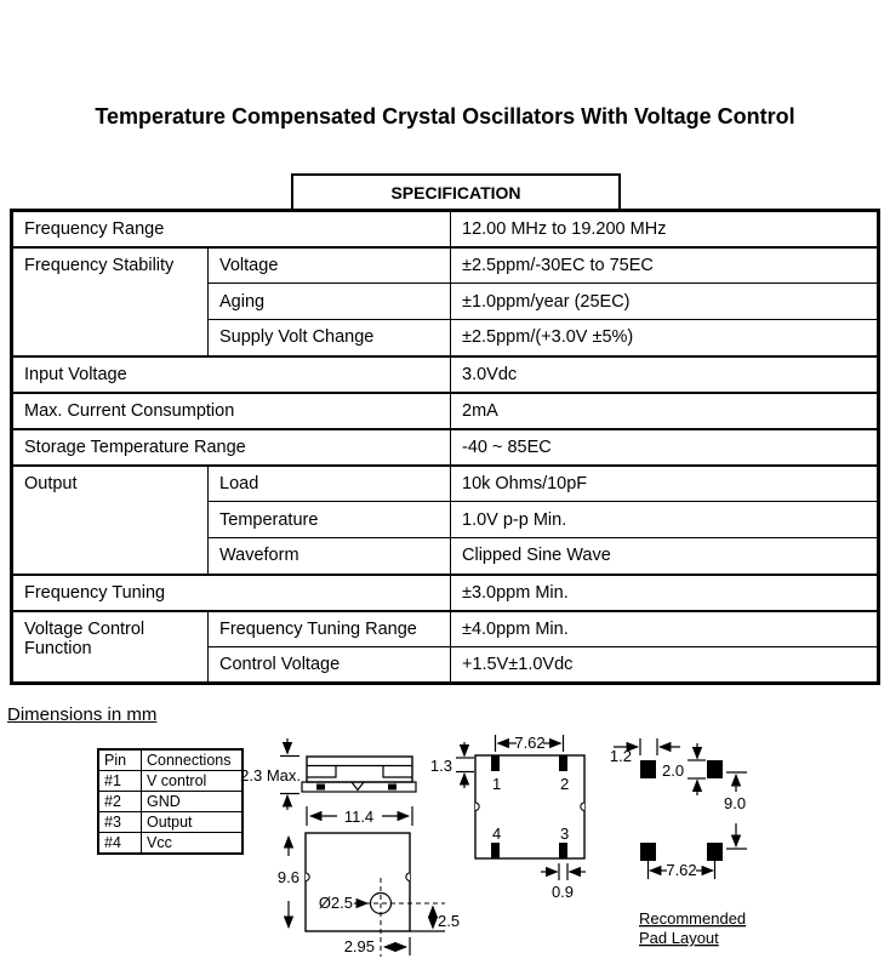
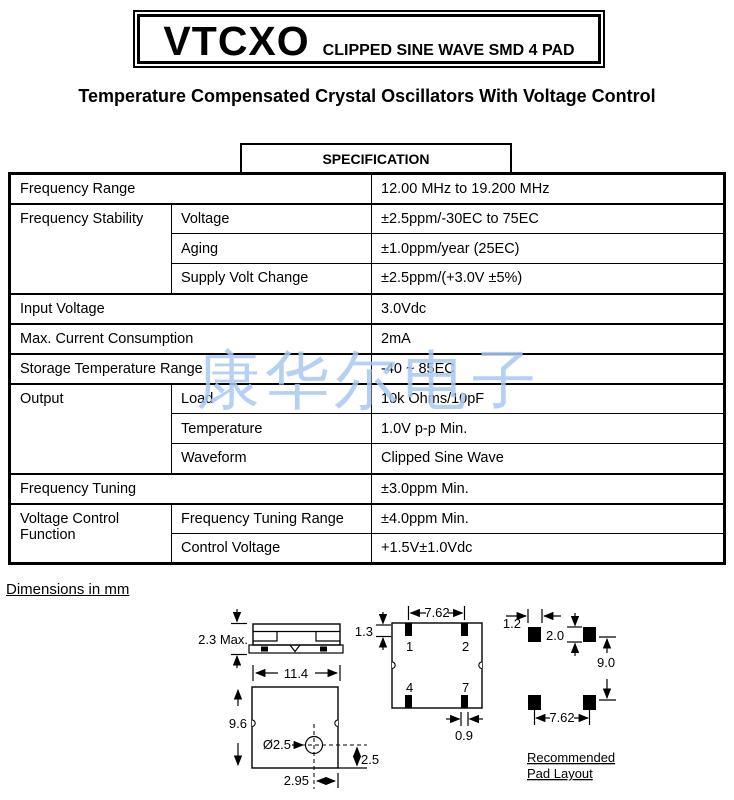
+ VTCXO
+ CLIPPED SINE WAVE SMD 4 PAD
  Temperature Compensated Crystal Oscillators With Voltage Control
  SPECIFICATION
  Frequency Range	12.00 MHz to 19.200 MHz
  Frequency Stability	Voltage	±2.5ppm/-30EC to 75EC
  Aging	±1.0ppm/year (25EC)
  Supply Volt Change	±2.5ppm/(+3.0V ±5%)
  Input Voltage	3.0Vdc
  Max. Current Consumption	2mA
  Storage Temperature Range	-40 ~ 85EC
  Output	Load	10k Ohms/10pF
  Temperature	1.0V p-p Min.
  Waveform	Clipped Sine Wave
  Frequency Tuning	±3.0ppm Min.
  Voltage Control Function	Frequency Tuning Range	±4.0ppm Min.
  Control Voltage	+1.5V±1.0Vdc
+ 康华尔电子
  Dimensions in mm
- Pin	Connections
- #1	V control
- #2	GND
- #3	Output
- #4	Vcc
  2.3 Max.
  11.4
  9.6
  Ø2.5
  2.5
  2.95
  1
  2
  4
- 3
+ 7
  7.62
  1.3
  0.9
  1.2
  2.0
  9.0
  7.62
  Recommended
  Pad Layout
